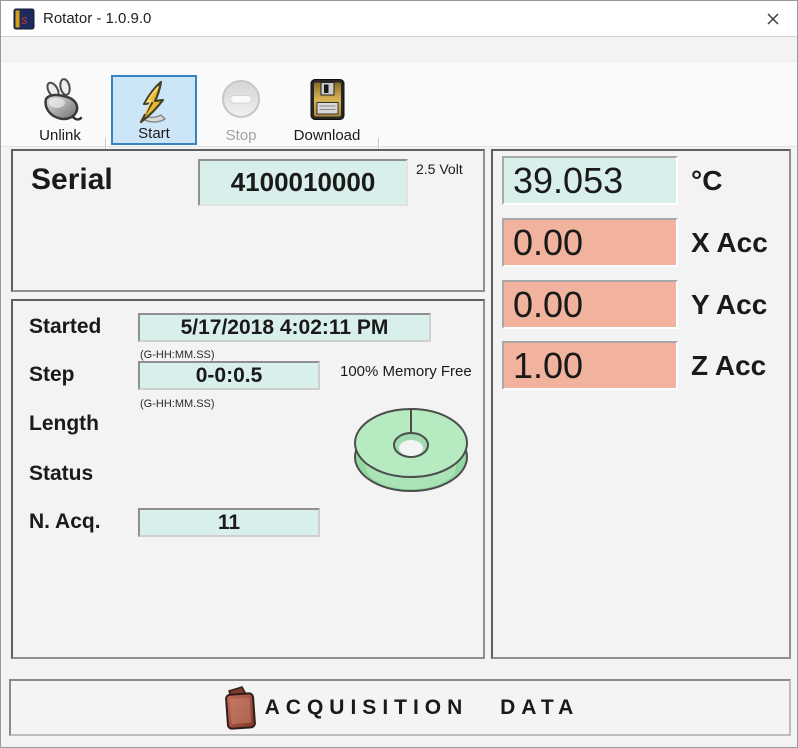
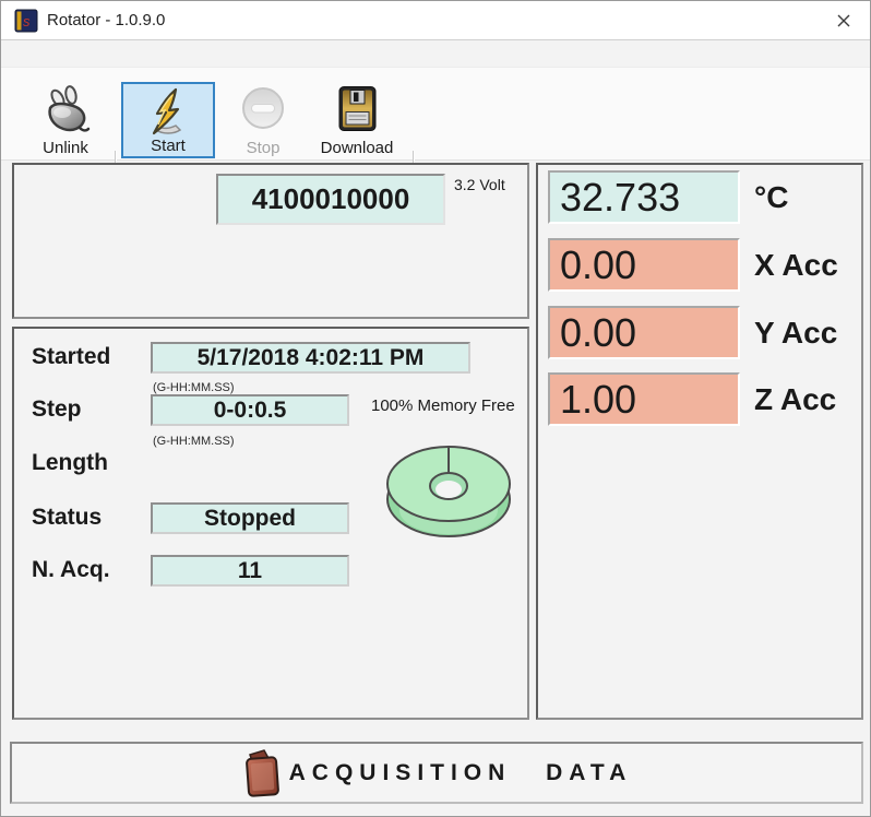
  s
  Rotator - 1.0.9.0
  Unlink
  Start
  Stop
  Download
- Serial
  4100010000
- 2.5 Volt
+ 3.2 Volt
- 39.053
+ 32.733
  °C
  0.00
  X Acc
  0.00
  Y Acc
  1.00
  Z Acc
  Started
  5/17/2018 4:02:11 PM
  (G-HH:MM.SS)
  Step
  0-0:0.5
  (G-HH:MM.SS)
  Length
  Status
+ Stopped
  N. Acq.
  11
  100% Memory Free
  ACQUISITION DATA
